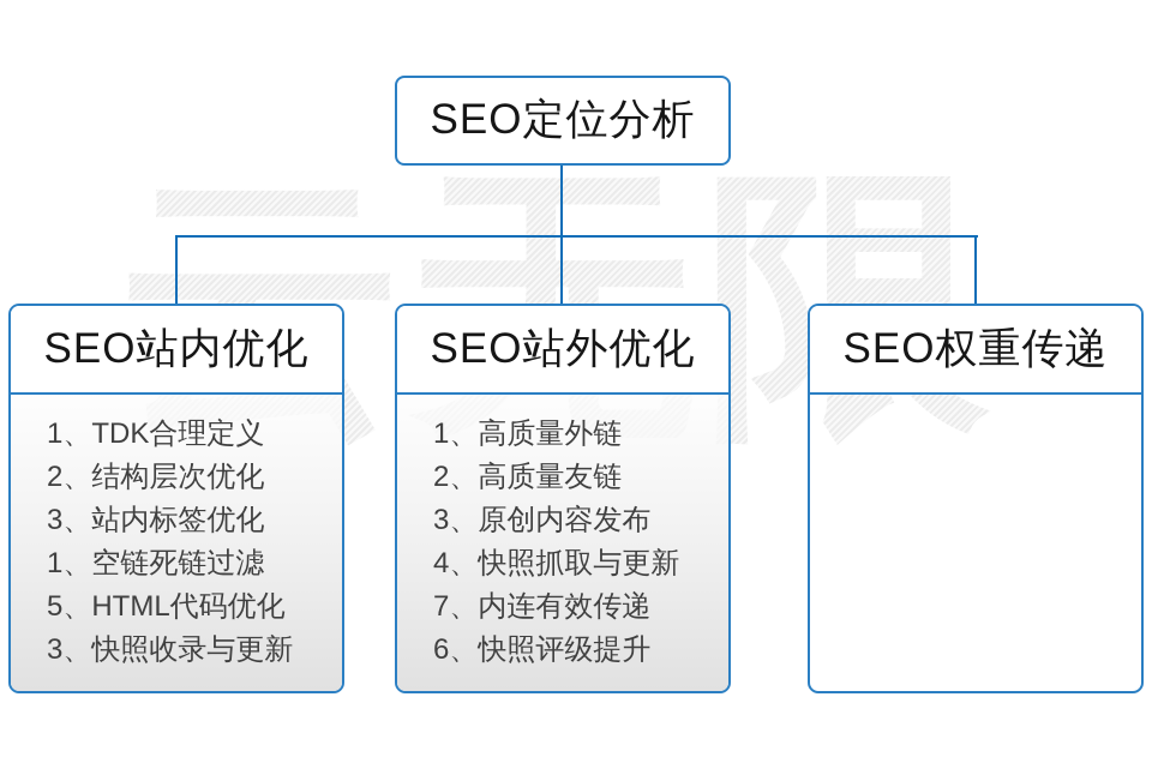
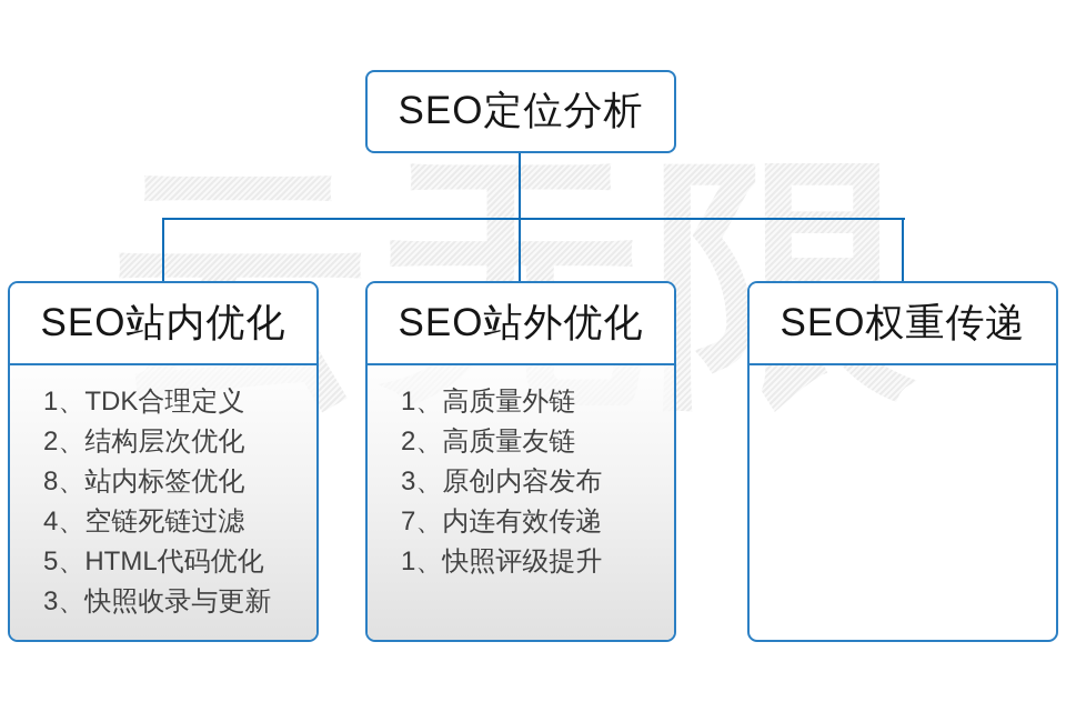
  云无限
  SEO定位分析
  SEO站内优化
  1、TDK合理定义
  2、结构层次优化
- 3、站内标签优化
+ 8、站内标签优化
- 1、空链死链过滤
+ 4、空链死链过滤
  5、HTML代码优化
  3、快照收录与更新
  SEO站外优化
  1、高质量外链
  2、高质量友链
  3、原创内容发布
- 4、快照抓取与更新
  7、内连有效传递
- 6、快照评级提升
+ 1、快照评级提升
  SEO权重传递
